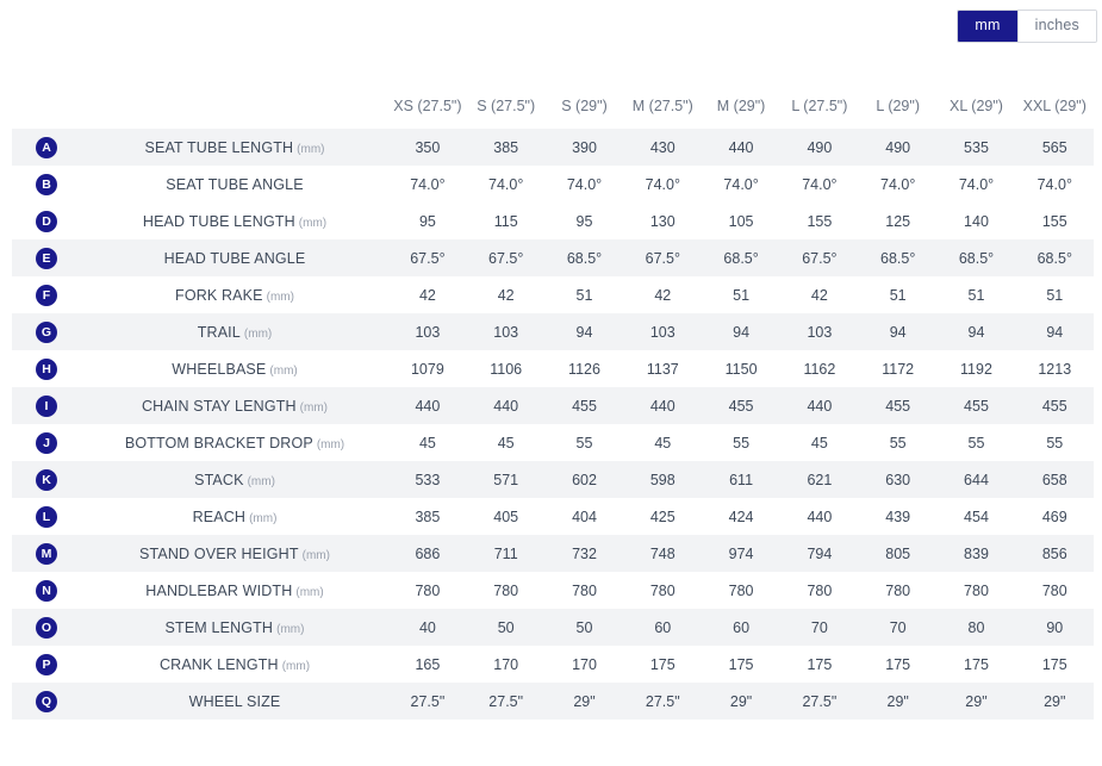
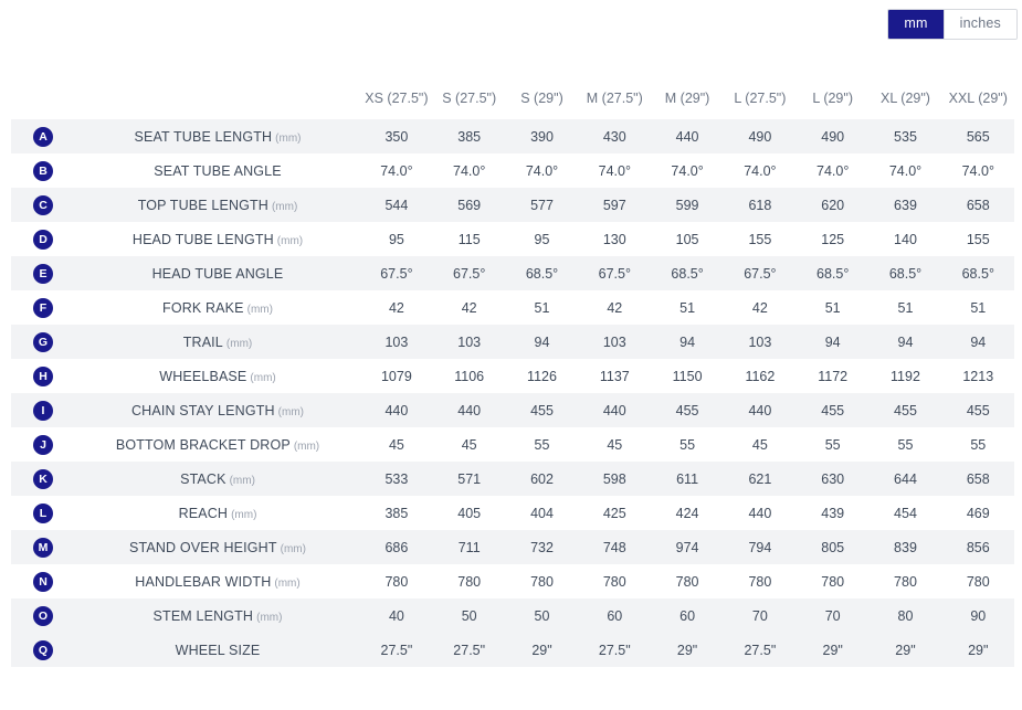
  mm
  inches
  		XS (27.5")	S (27.5")	S (29")	M (27.5")	M (29")	L (27.5")	L (29")	XL (29")	XXL (29")
  A	SEAT TUBE LENGTH (mm)	350	385	390	430	440	490	490	535	565
  B	SEAT TUBE ANGLE	74.0°	74.0°	74.0°	74.0°	74.0°	74.0°	74.0°	74.0°	74.0°
+ C	TOP TUBE LENGTH (mm)	544	569	577	597	599	618	620	639	658
  D	HEAD TUBE LENGTH (mm)	95	115	95	130	105	155	125	140	155
  E	HEAD TUBE ANGLE	67.5°	67.5°	68.5°	67.5°	68.5°	67.5°	68.5°	68.5°	68.5°
  F	FORK RAKE (mm)	42	42	51	42	51	42	51	51	51
  G	TRAIL (mm)	103	103	94	103	94	103	94	94	94
  H	WHEELBASE (mm)	1079	1106	1126	1137	1150	1162	1172	1192	1213
  I	CHAIN STAY LENGTH (mm)	440	440	455	440	455	440	455	455	455
  J	BOTTOM BRACKET DROP (mm)	45	45	55	45	55	45	55	55	55
  K	STACK (mm)	533	571	602	598	611	621	630	644	658
  L	REACH (mm)	385	405	404	425	424	440	439	454	469
  M	STAND OVER HEIGHT (mm)	686	711	732	748	974	794	805	839	856
  N	HANDLEBAR WIDTH (mm)	780	780	780	780	780	780	780	780	780
  O	STEM LENGTH (mm)	40	50	50	60	60	70	70	80	90
- P	CRANK LENGTH (mm)	165	170	170	175	175	175	175	175	175
  Q	WHEEL SIZE	27.5"	27.5"	29"	27.5"	29"	27.5"	29"	29"	29"
